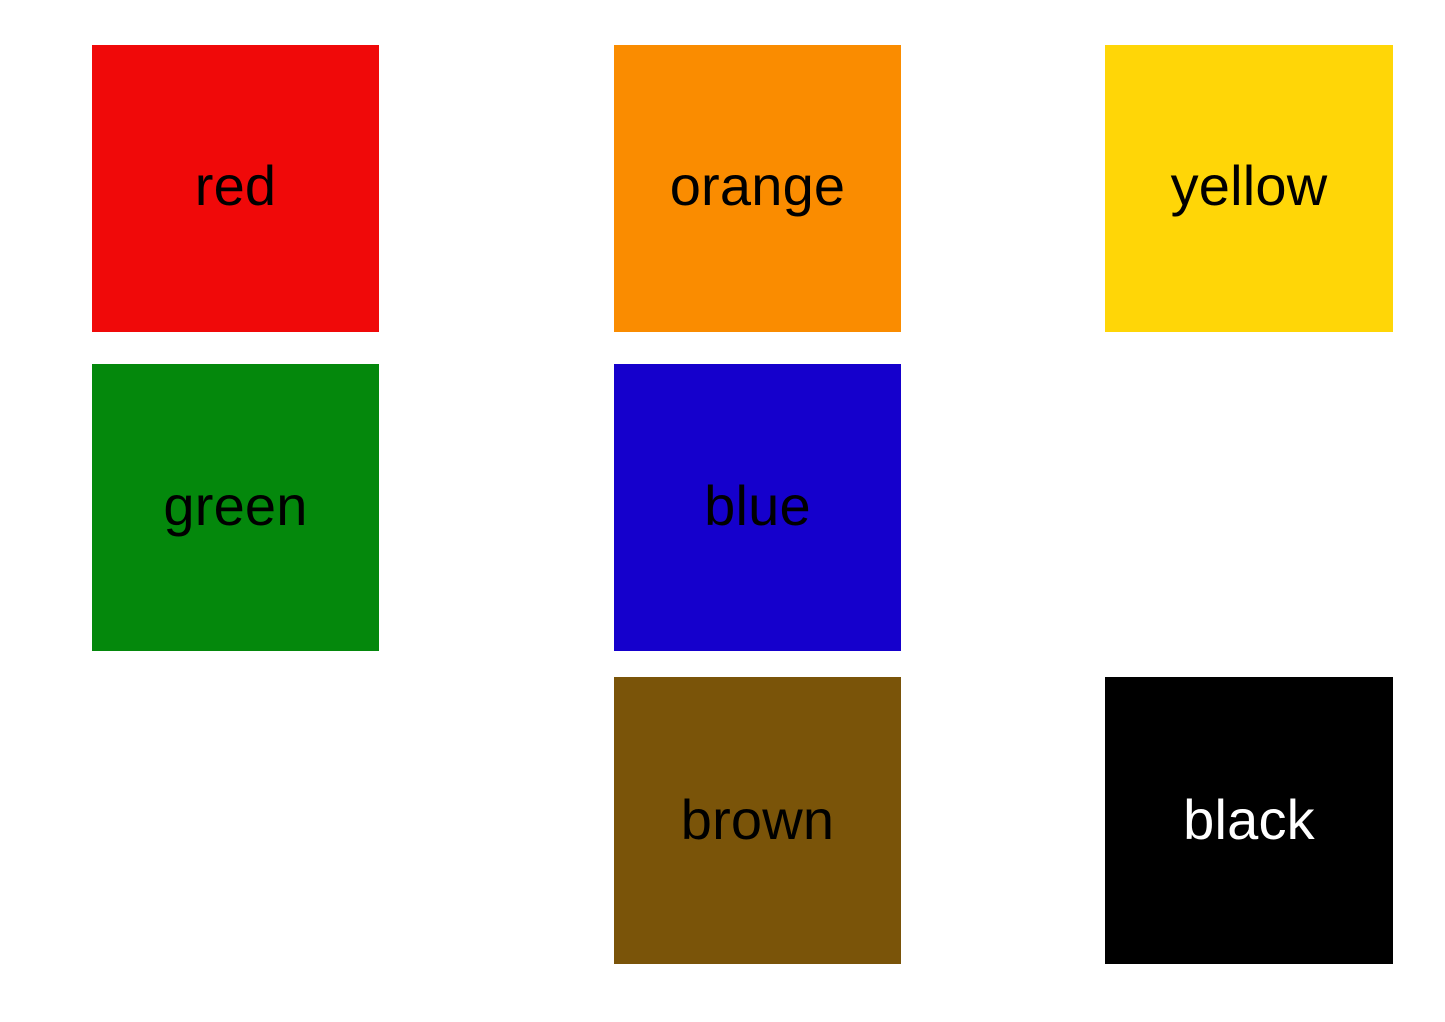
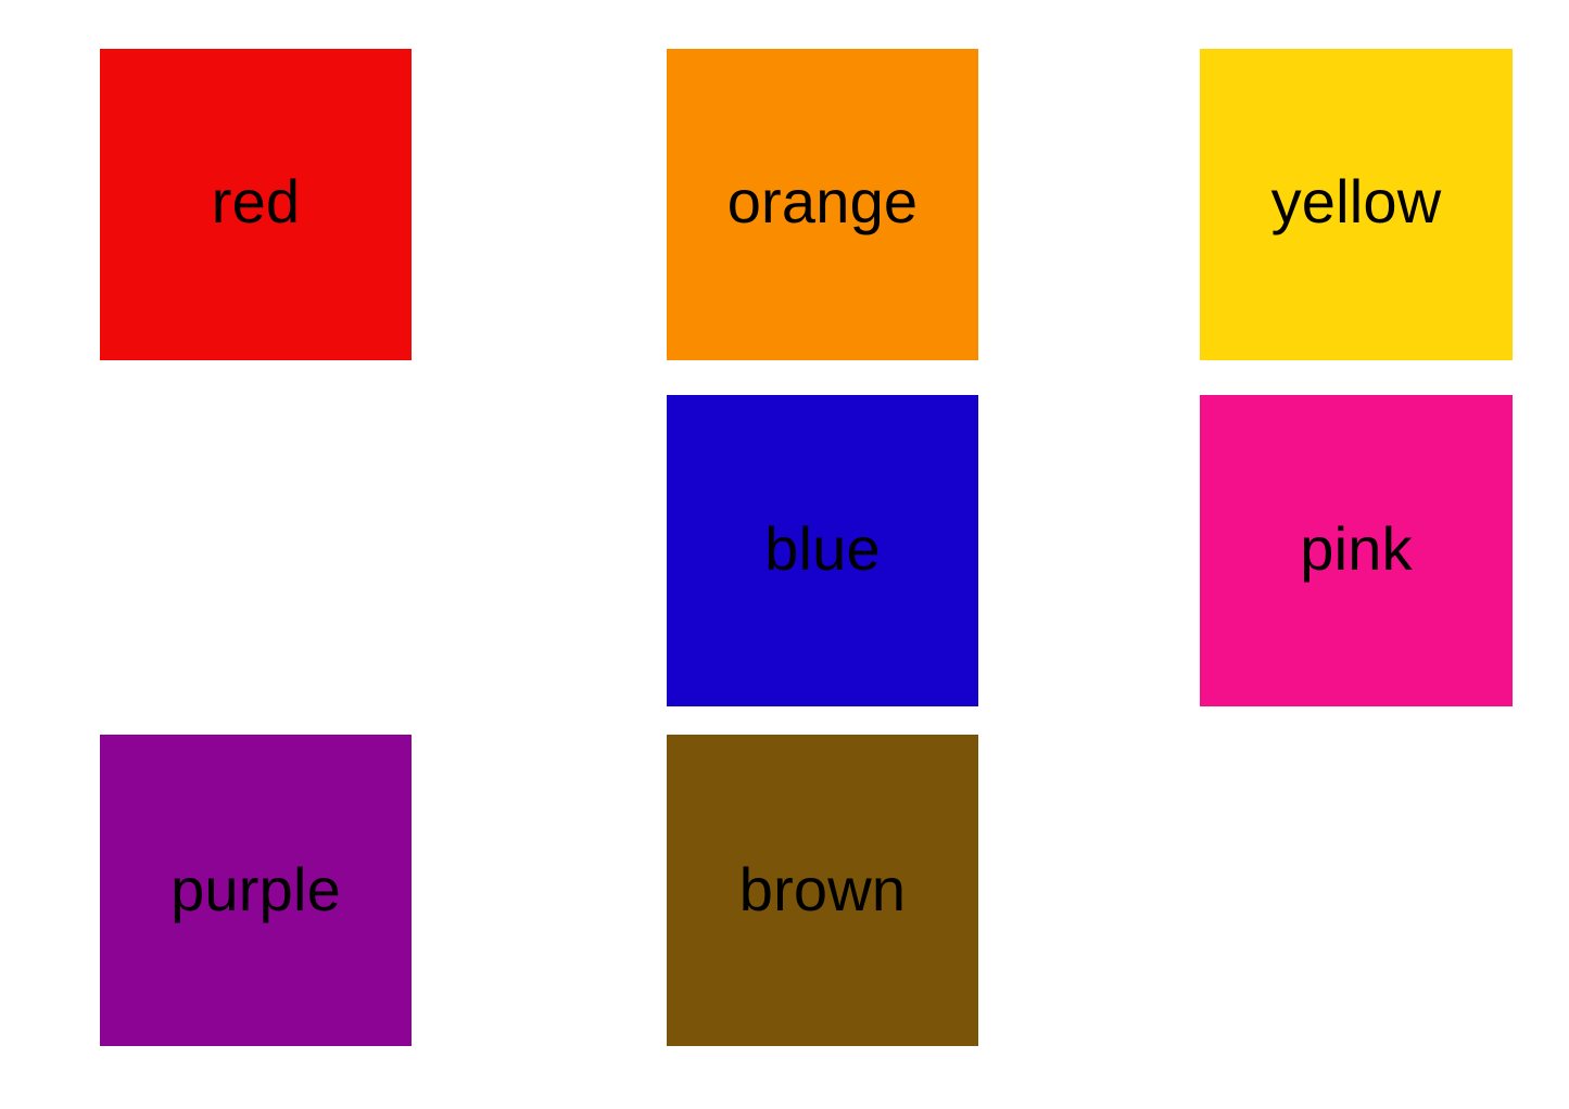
  red
  orange
  yellow
- green
  blue
+ pink
+ purple
  brown
- black
